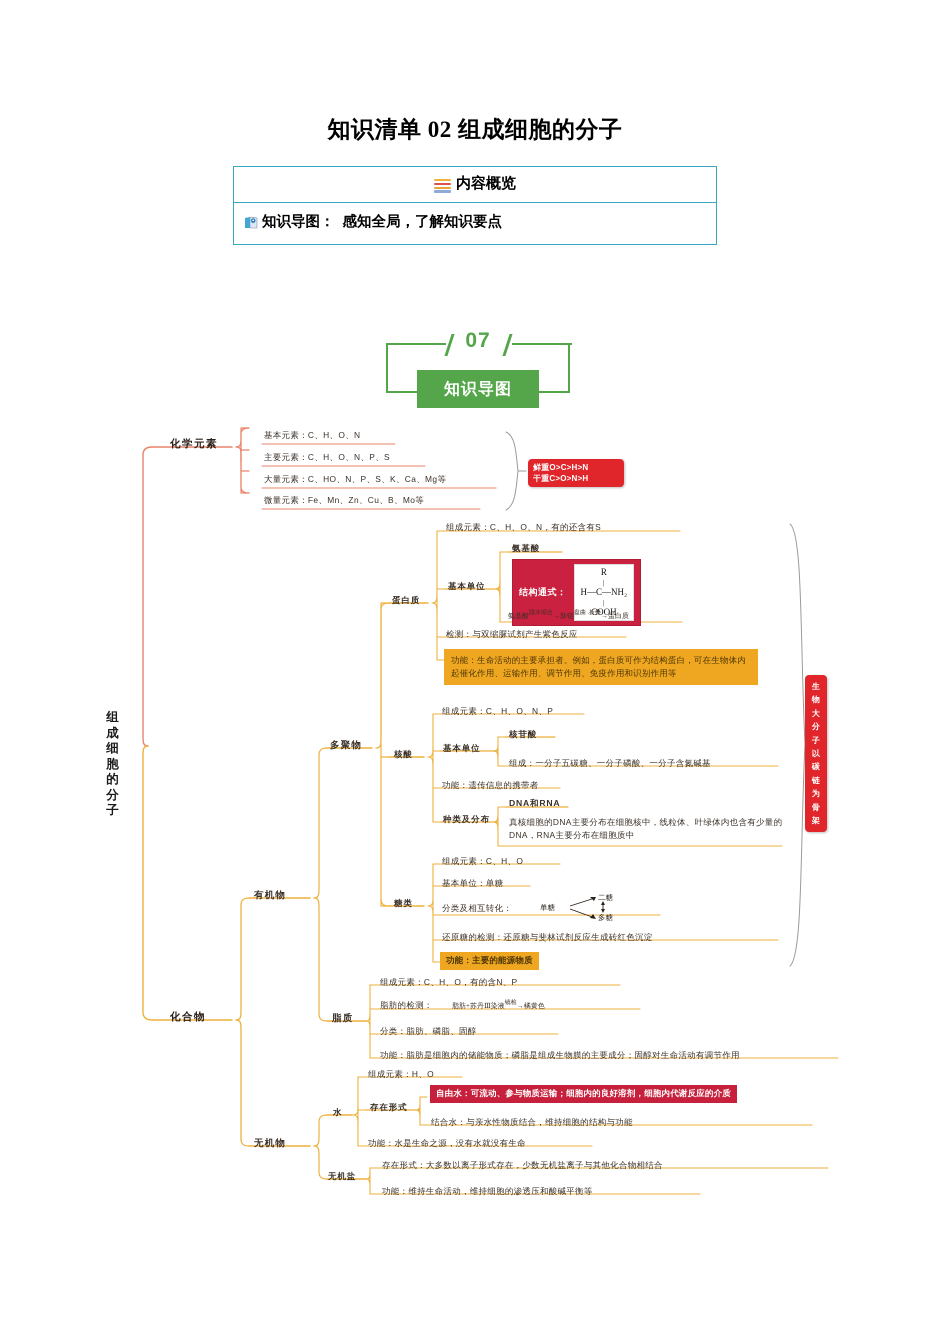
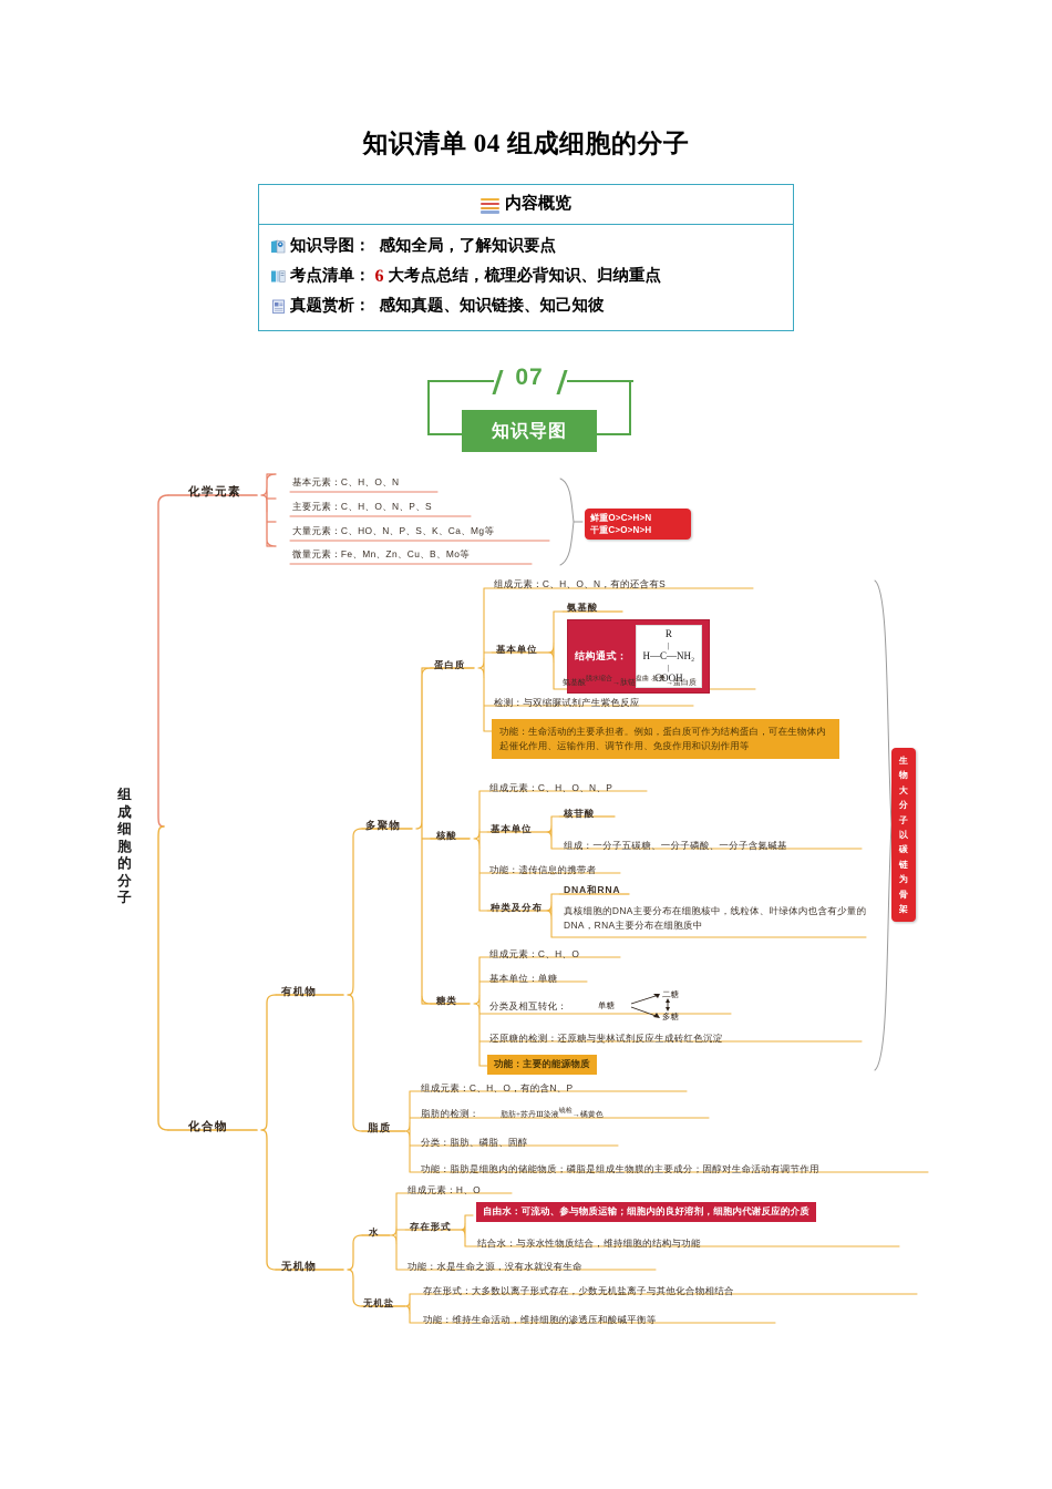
- 知识清单 02 组成细胞的分子
+ 知识清单 04 组成细胞的分子
  内容概览
  知识导图：
  感知全局，了解知识要点
+ 考点清单：
+ 6
+ 大考点总结，梳理必背知识、归纳重点
+ 真题赏析：
+ 感知真题、知识链接、知己知彼
  07
  知识导图
  组成细胞的分子
  化学元素
  基本元素：C、H、O、N
  主要元素：C、H、O、N、P、S
  大量元素：C、HO、N、P、S、K、Ca、Mg等
  微量元素：Fe、Mn、Zn、Cu、B、Mo等
  鲜重O>C>H>N
  干重C>O>N>H
  化合物
  有机物
  无机物
  多聚物
  脂质
  生物大分子以碳链为骨架
  蛋白质
  组成元素：C、H、O、N，有的还含有S
  基本单位
  氨基酸
  结构通式：
  R
  |
  H—C—NH₂
  |
  COOH
  检测：与双缩脲试剂产生紫色反应
  功能：生命活动的主要承担者。例如，蛋白质可作为结构蛋白，可在生物体内起催化作用、运输作用、调节作用、免疫作用和识别作用等
  核酸
  组成元素：C、H、O、N、P
  基本单位
  核苷酸
  组成：一分子五碳糖、一分子磷酸、一分子含氮碱基
  功能：遗传信息的携带者
  种类及分布
  DNA和RNA
  真核细胞的DNA主要分布在细胞核中，线粒体、叶绿体内也含有少量的DNA，RNA主要分布在细胞质中
  糖类
  组成元素：C、H、O
  基本单位：单糖
  分类及相互转化：
  单糖
  二糖
  多糖
  还原糖的检测：还原糖与斐林试剂反应生成砖红色沉淀
  功能：主要的能源物质
  组成元素：C、H、O，有的含N、P
  脂肪的检测：
  脂肪+苏丹Ⅲ染液 →橘黄色
  分类：脂肪、磷脂、固醇
  功能：脂肪是细胞内的储能物质；磷脂是组成生物膜的主要成分；固醇对生命活动有调节作用
  水
  组成元素：H、O
  存在形式
  自由水：可流动、参与物质运输；细胞内的良好溶剂，细胞内代谢反应的介质
  结合水：与亲水性物质结合，维持细胞的结构与功能
  功能：水是生命之源，没有水就没有生命
  无机盐
  存在形式：大多数以离子形式存在，少数无机盐离子与其他化合物相结合
  功能：维持生命活动，维持细胞的渗透压和酸碱平衡等
